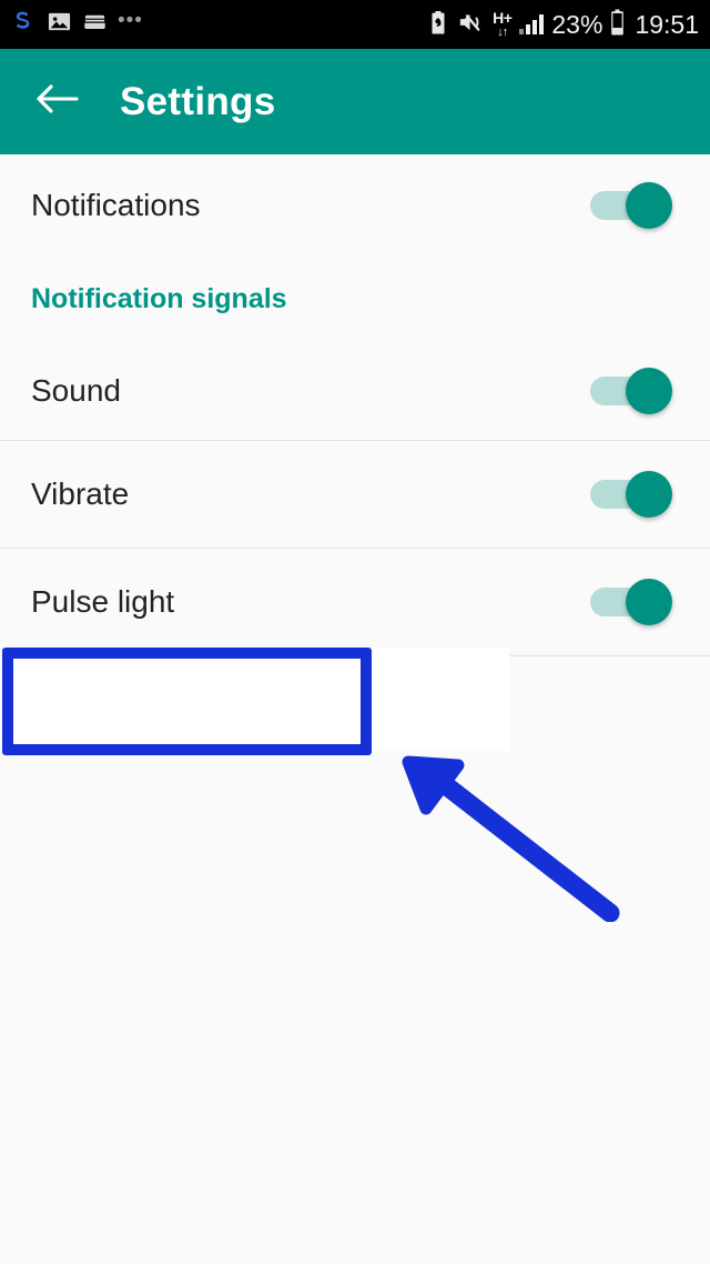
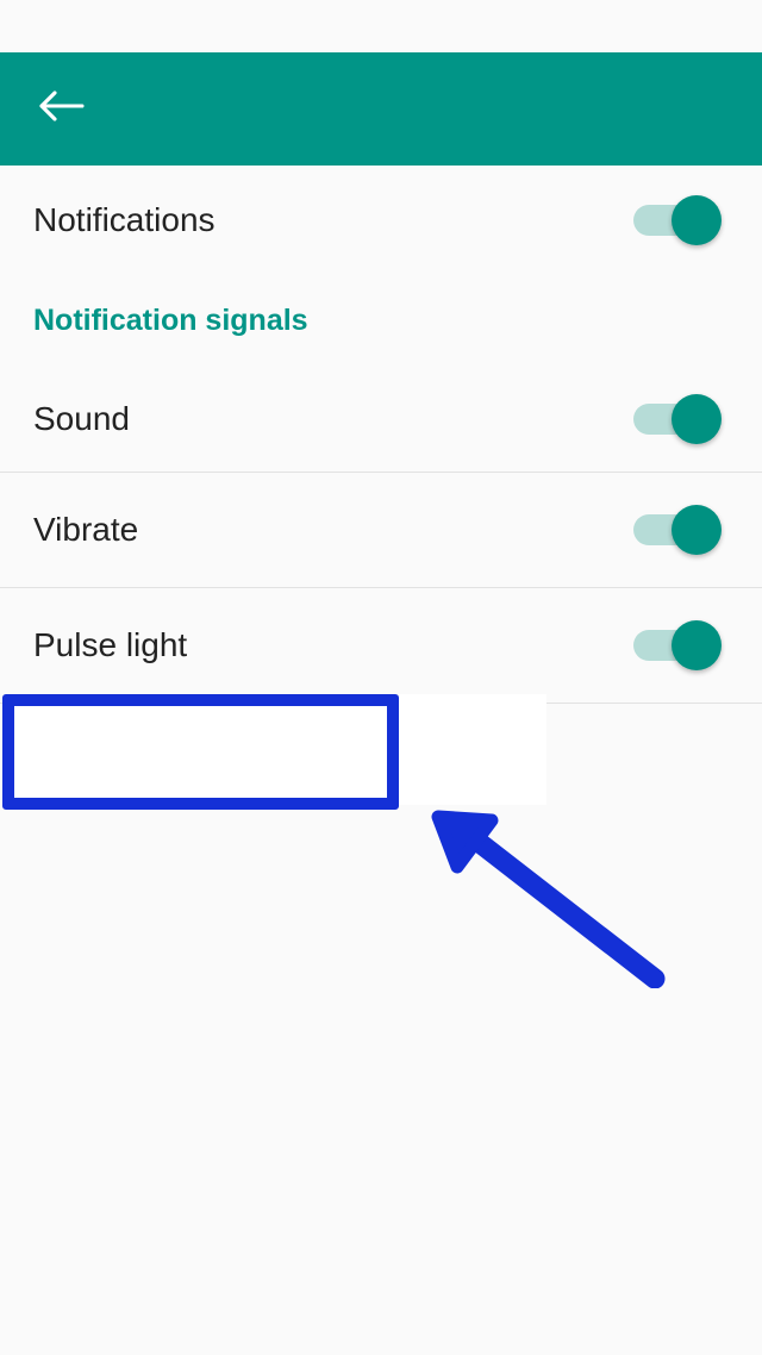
- •••
- H+
- ↓↑
- 23%
- 19:51
- Settings
  Notifications
  Notification signals
  Sound
  Vibrate
  Pulse light
